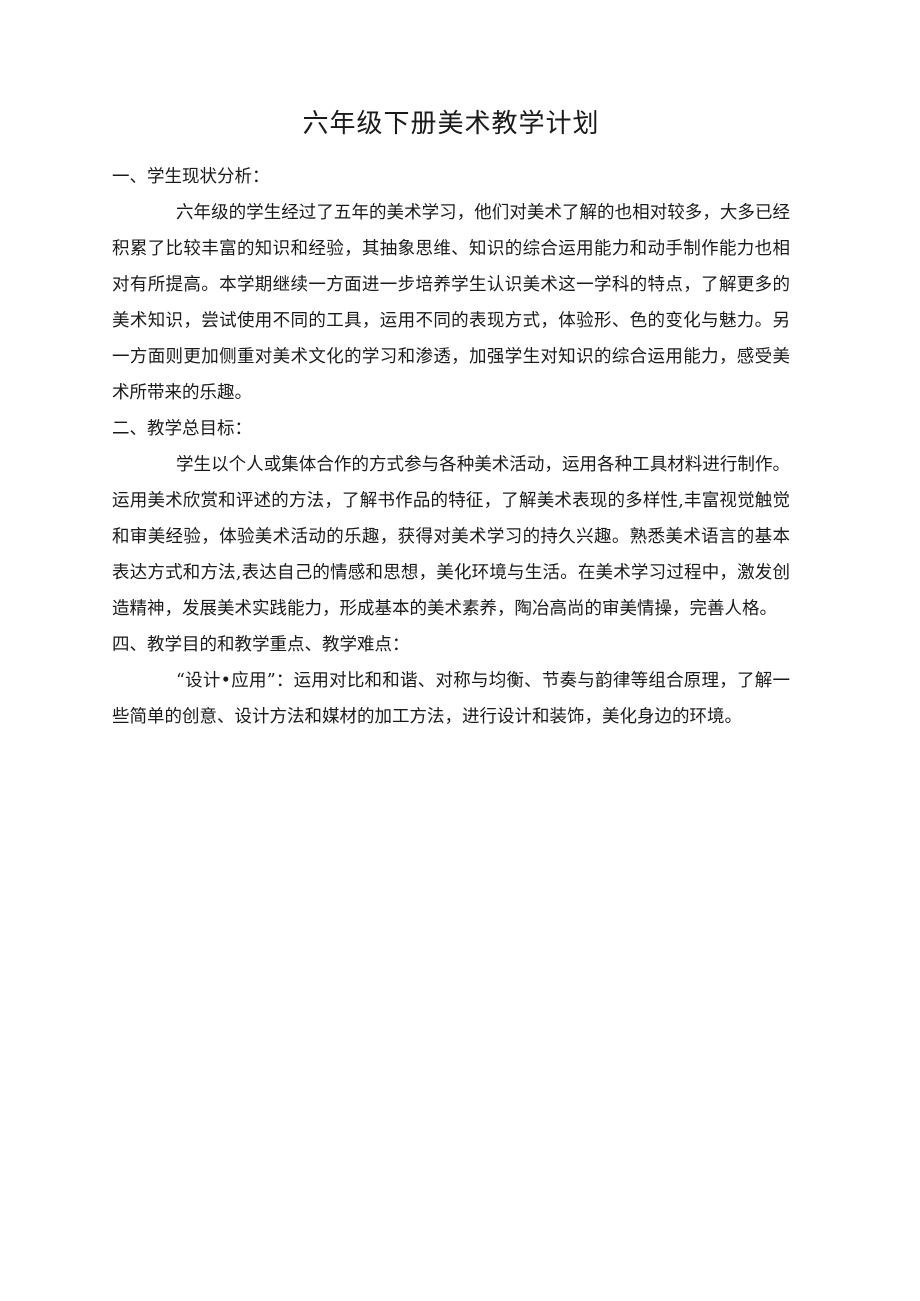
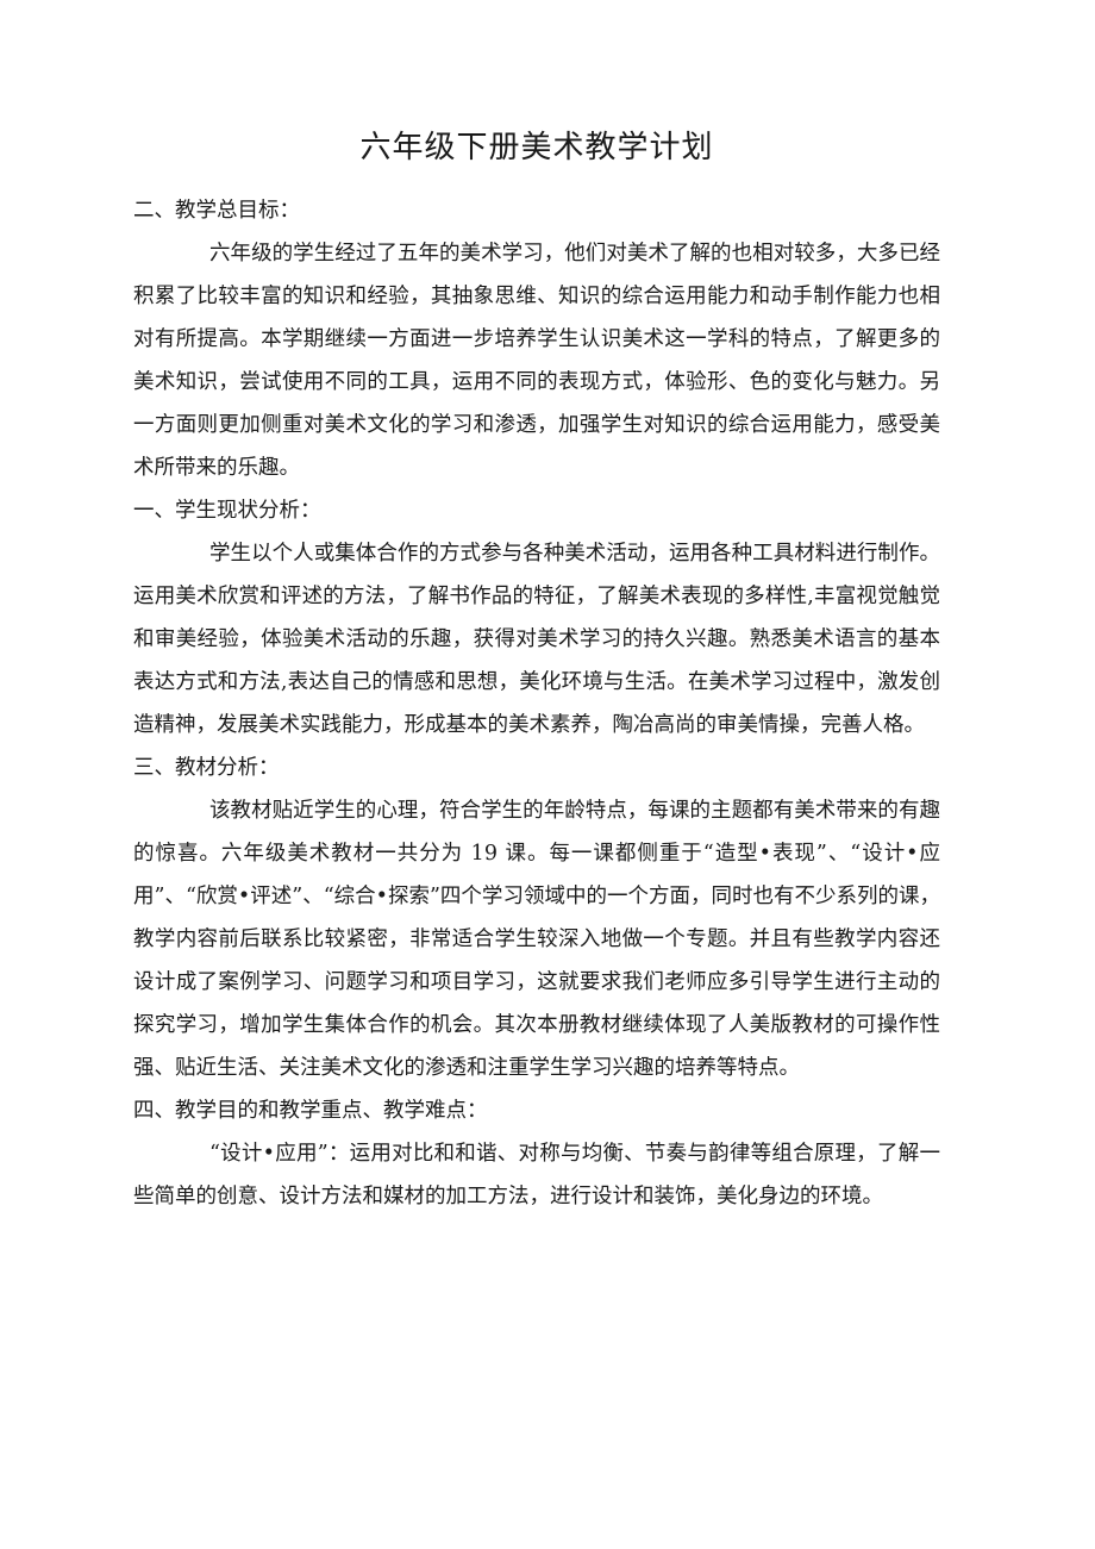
  六年级下册美术教学计划
- 一、学生现状分析：
+ 二、教学总目标：
  六年级的学生经过了五年的美术学习，他们对美术了解的也相对较多，大多已经积累了比较丰富的知识和经验，其抽象思维、知识的综合运用能力和动手制作能力也相对有所提高。本学期继续一方面进一步培养学生认识美术这一学科的特点，了解更多的美术知识，尝试使用不同的工具，运用不同的表现方式，体验形、色的变化与魅力。另一方面则更加侧重对美术文化的学习和渗透，加强学生对知识的综合运用能力，感受美术所带来的乐趣。
- 二、教学总目标：
+ 一、学生现状分析：
  学生以个人或集体合作的方式参与各种美术活动，运用各种工具材料进行制作。运用美术欣赏和评述的方法，了解书作品的特征，了解美术表现的多样性,丰富视觉触觉和审美经验，体验美术活动的乐趣，获得对美术学习的持久兴趣。熟悉美术语言的基本表达方式和方法,表达自己的情感和思想，美化环境与生活。在美术学习过程中，激发创造精神，发展美术实践能力，形成基本的美术素养，陶冶高尚的审美情操，完善人格。
+ 三、教材分析：
+ 该教材贴近学生的心理，符合学生的年龄特点，每课的主题都有美术带来的有趣的惊喜。六年级美术教材一共分为 19 课。每一课都侧重于“造型•表现”、“设计•应用”、“欣赏•评述”、“综合•探索”四个学习领域中的一个方面，同时也有不少系列的课，教学内容前后联系比较紧密，非常适合学生较深入地做一个专题。并且有些教学内容还设计成了案例学习、问题学习和项目学习，这就要求我们老师应多引导学生进行主动的探究学习，增加学生集体合作的机会。其次本册教材继续体现了人美版教材的可操作性强、贴近生活、关注美术文化的渗透和注重学生学习兴趣的培养等特点。
  四、教学目的和教学重点、教学难点：
  “设计•应用”：运用对比和和谐、对称与均衡、节奏与韵律等组合原理，了解一些简单的创意、设计方法和媒材的加工方法，进行设计和装饰，美化身边的环境。
